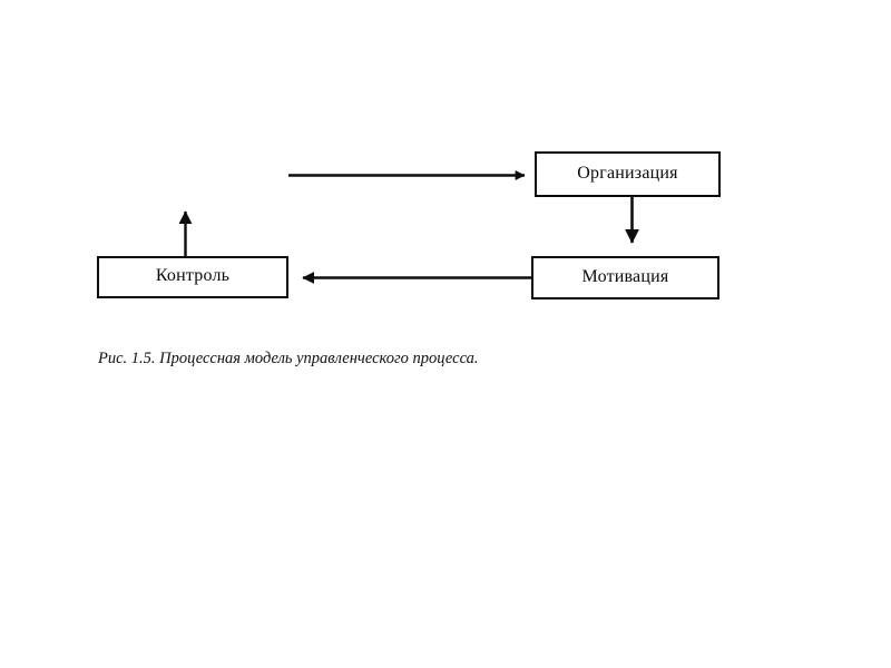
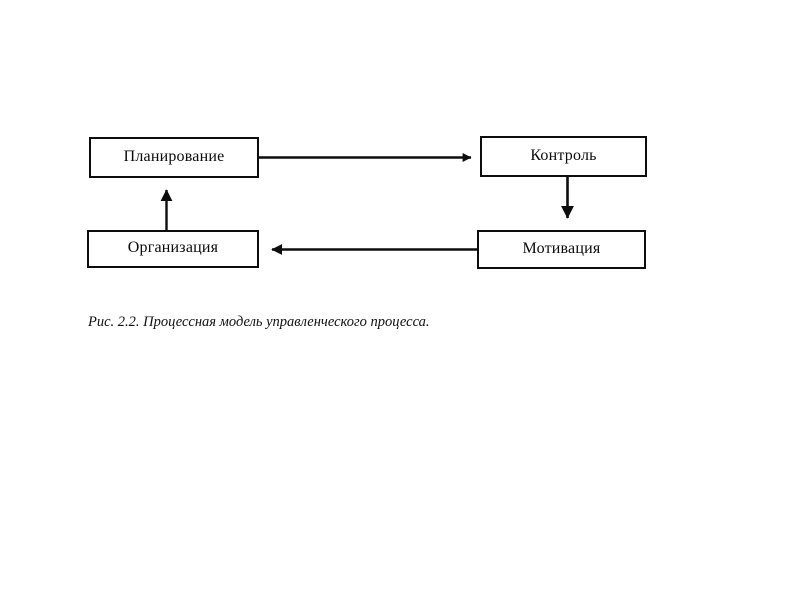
+ Планирование
- Организация
+ Контроль
  Мотивация
- Контроль
+ Организация
- Рис. 1.5. Процессная модель управленческого процесса.
+ Рис. 2.2. Процессная модель управленческого процесса.
